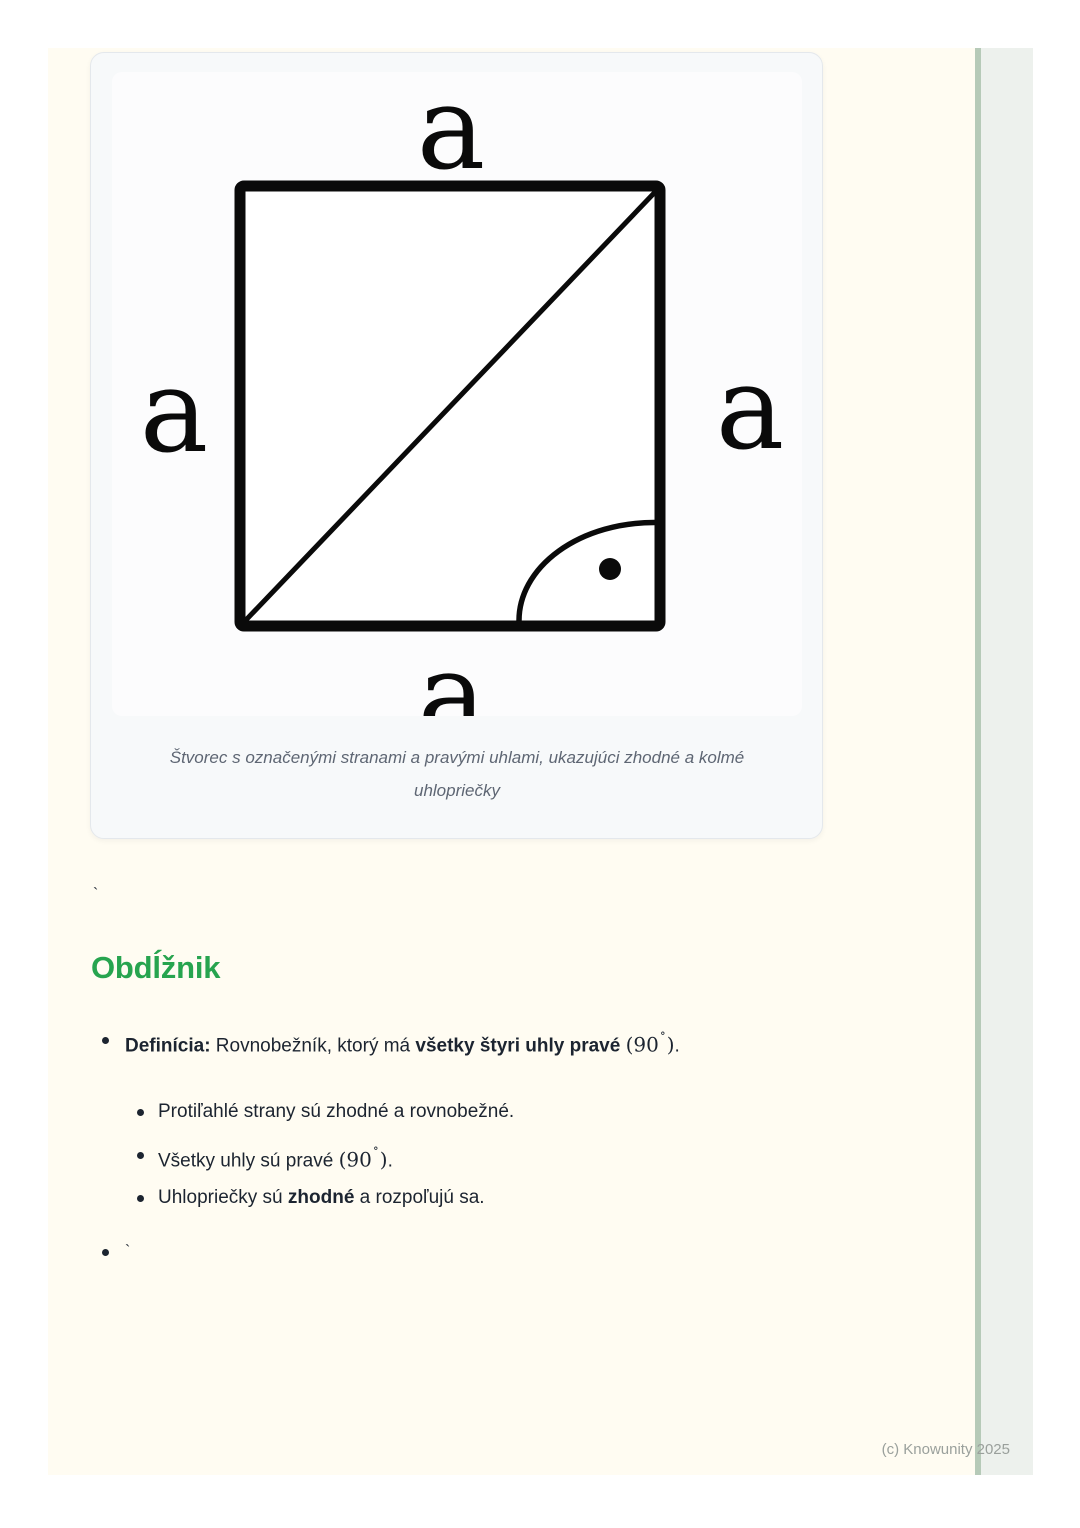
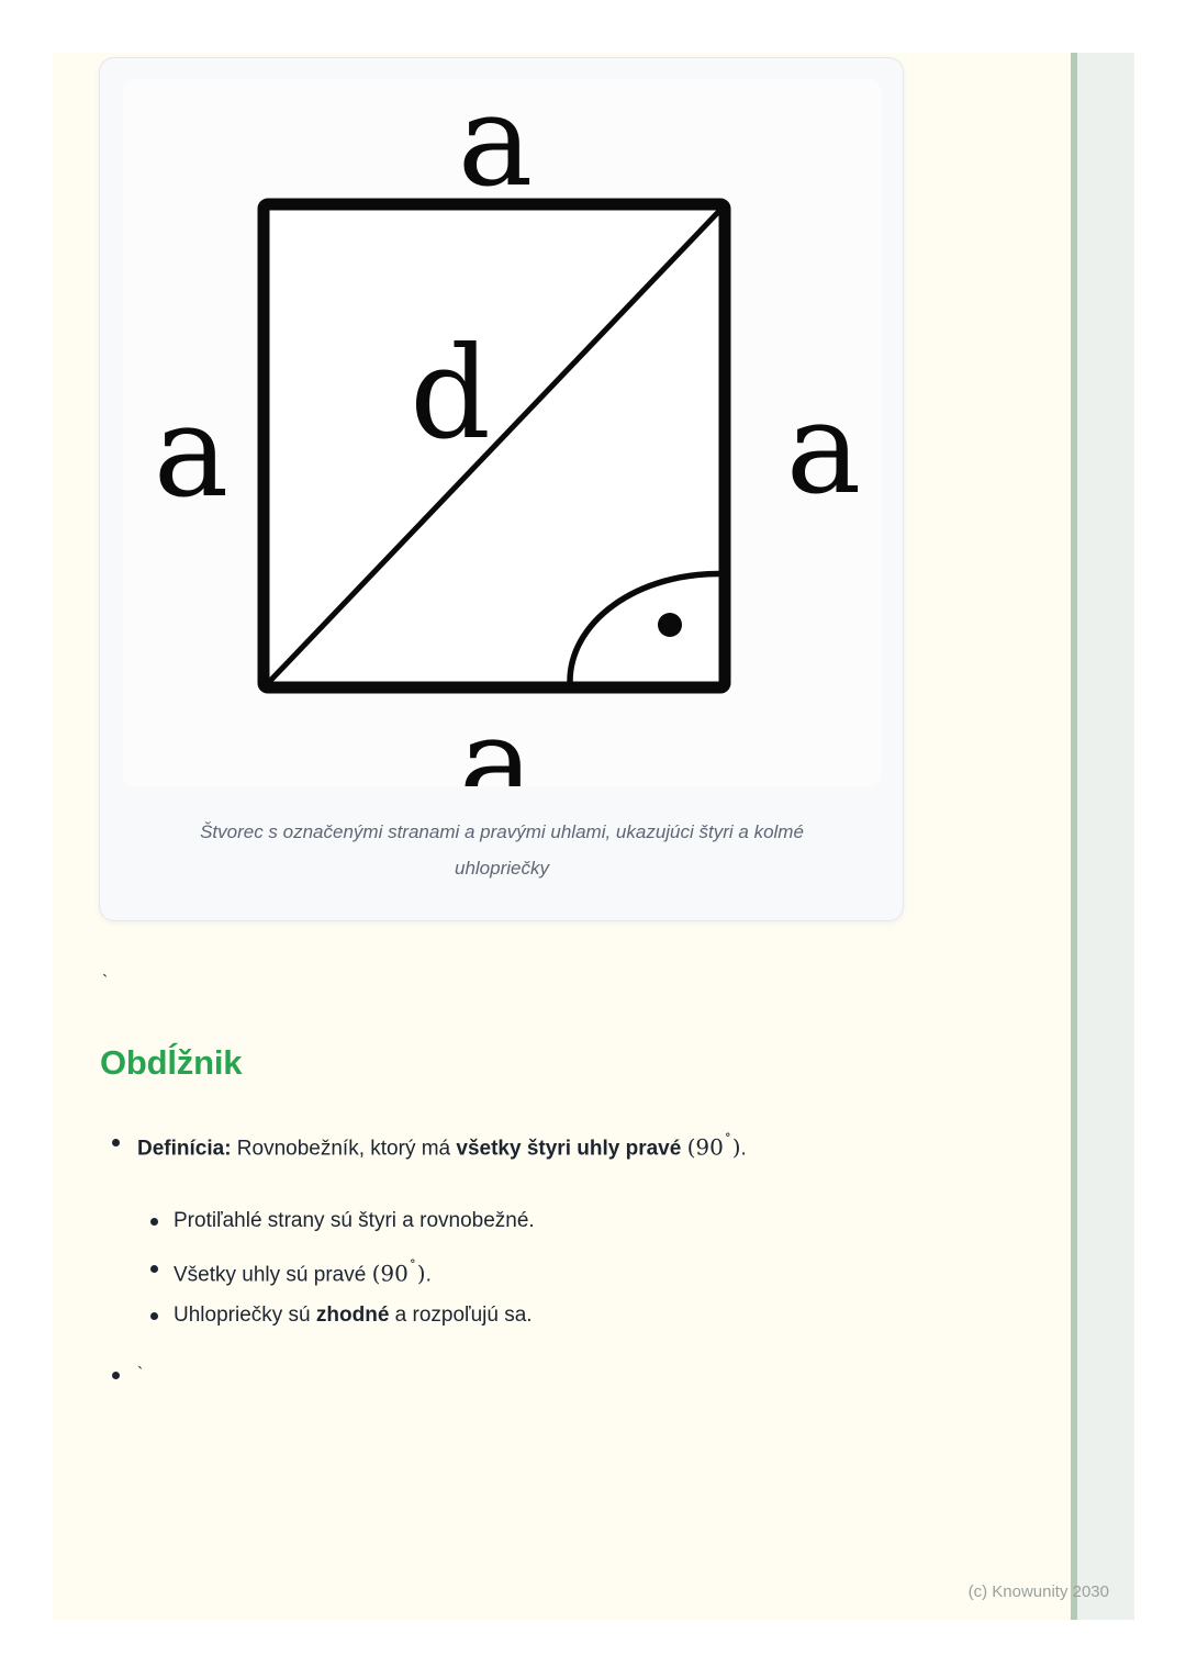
  a
  a
  a
  a
+ d
- Štvorec s označenými stranami a pravými uhlami, ukazujúci zhodné a kolmé uhlopriečky
+ Štvorec s označenými stranami a pravými uhlami, ukazujúci štyri a kolmé uhlopriečky
  `
  Obdĺžnik
  Definícia: Rovnobežník, ktorý má všetky štyri uhly pravé (90∘).
- Protiľahlé strany sú zhodné a rovnobežné.
+ Protiľahlé strany sú štyri a rovnobežné.
  Všetky uhly sú pravé (90∘).
  Uhlopriečky sú zhodné a rozpoľujú sa.
  `
- (c) Knowunity 2025
+ (c) Knowunity 2030
